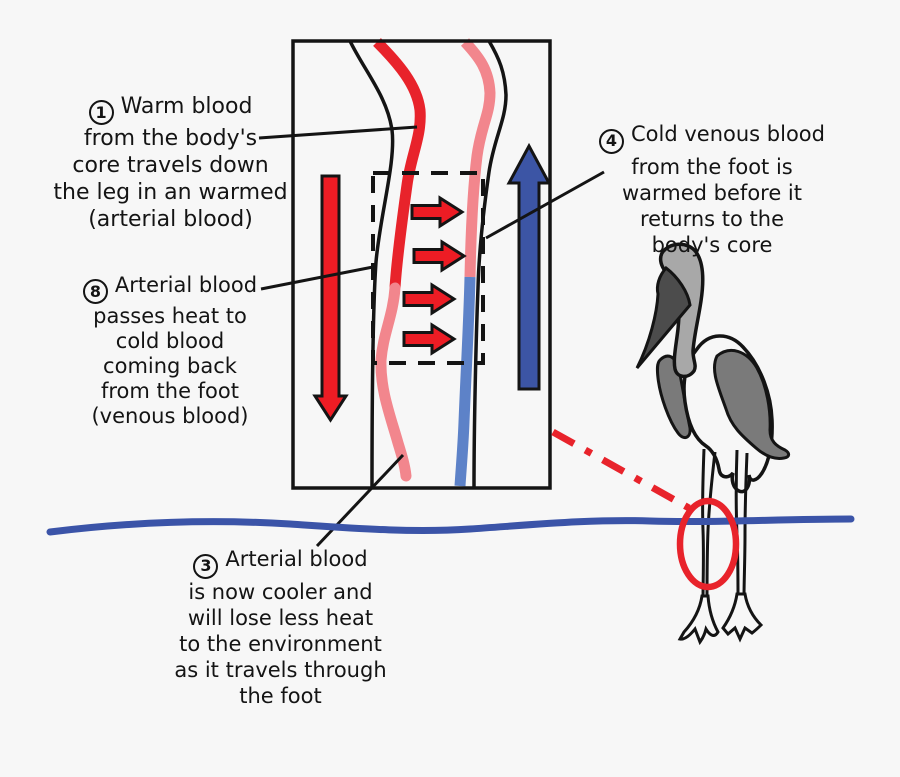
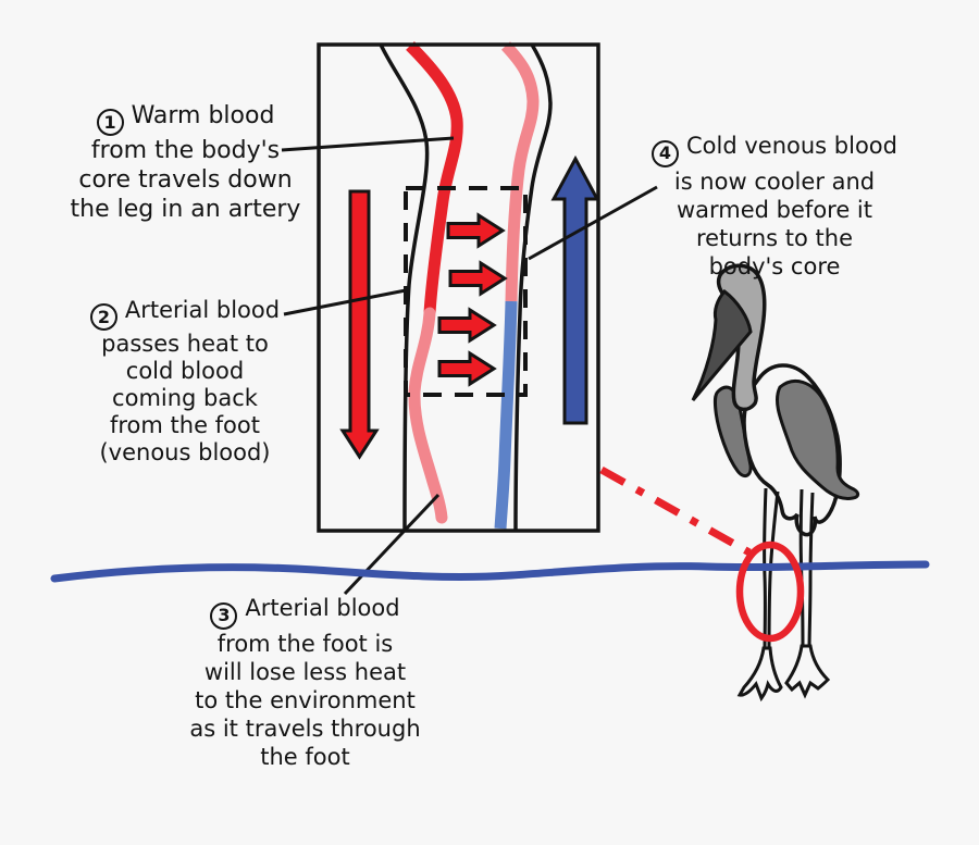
  1 Warm blood
  from the body's
  core travels down
- the leg in an warmed
+ the leg in an artery
- (arterial blood)
- 8 Arterial blood
+ 2 Arterial blood
  passes heat to
  cold blood
  coming back
  from the foot
  (venous blood)
  3 Arterial blood
- is now cooler and
+ from the foot is
  will lose less heat
  to the environment
  as it travels through
  the foot
  4 Cold venous blood
- from the foot is
+ is now cooler and
  warmed before it
  returns to the
  body's core
